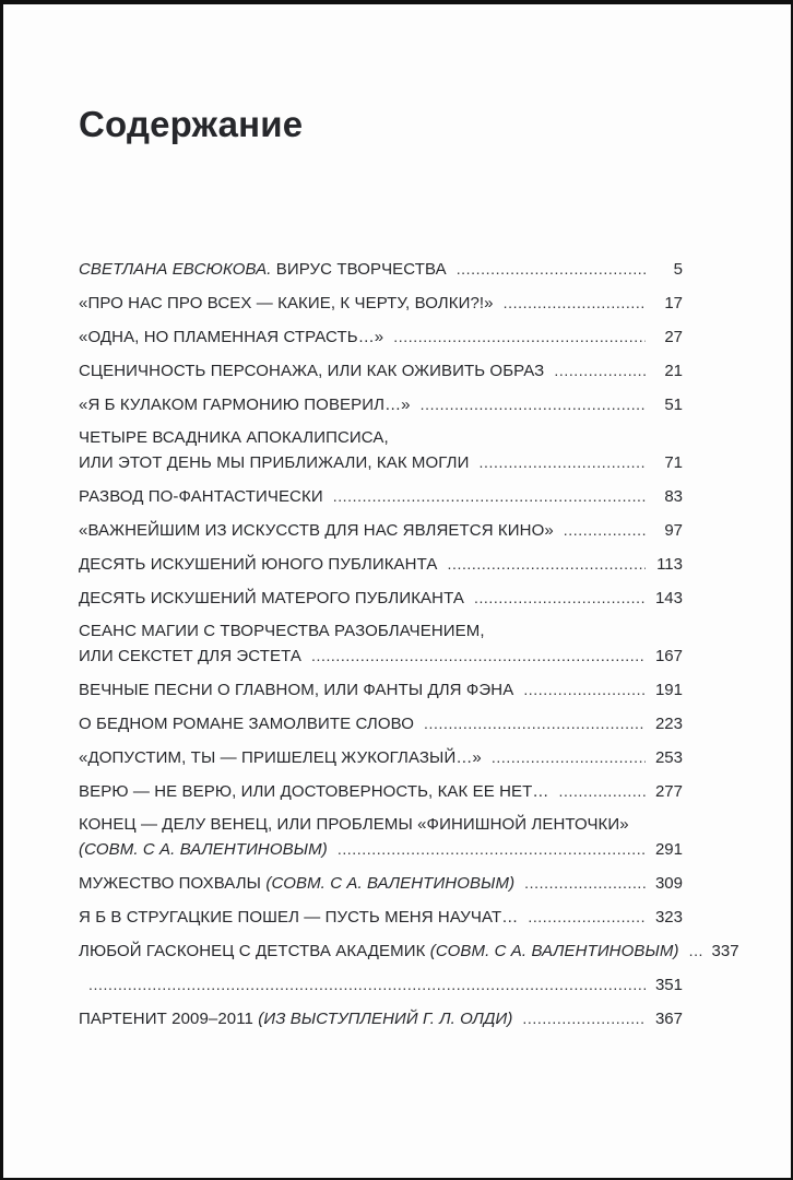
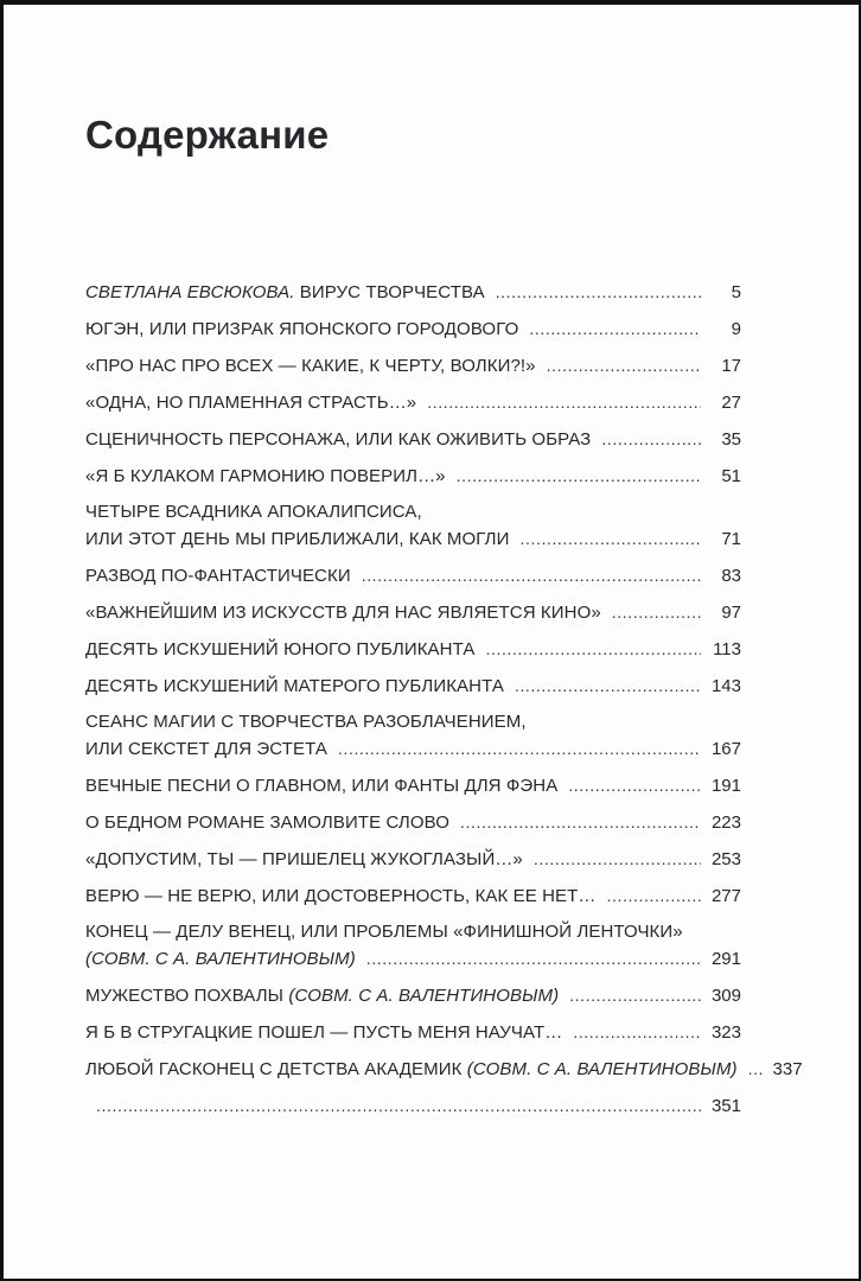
  Содержание
  СВЕТЛАНА ЕВСЮКОВА. ВИРУС ТВОРЧЕСТВА
  5
+ ЮГЭН, ИЛИ ПРИЗРАК ЯПОНСКОГО ГОРОДОВОГО
+ 9
  «ПРО НАС ПРО ВСЕХ — КАКИЕ, К ЧЕРТУ, ВОЛКИ?!»
  17
  «ОДНА, НО ПЛАМЕННАЯ СТРАСТЬ…»
  27
  СЦЕНИЧНОСТЬ ПЕРСОНАЖА, ИЛИ КАК ОЖИВИТЬ ОБРАЗ
- 21
+ 35
  «Я Б КУЛАКОМ ГАРМОНИЮ ПОВЕРИЛ…»
  51
  ЧЕТЫРЕ ВСАДНИКА АПОКАЛИПСИСА,
  ИЛИ ЭТОТ ДЕНЬ МЫ ПРИБЛИЖАЛИ, КАК МОГЛИ
  71
  РАЗВОД ПО-ФАНТАСТИЧЕСКИ
  83
  «ВАЖНЕЙШИМ ИЗ ИСКУССТВ ДЛЯ НАС ЯВЛЯЕТСЯ КИНО»
  97
  ДЕСЯТЬ ИСКУШЕНИЙ ЮНОГО ПУБЛИКАНТА
  113
  ДЕСЯТЬ ИСКУШЕНИЙ МАТЕРОГО ПУБЛИКАНТА
  143
  СЕАНС МАГИИ С ТВОРЧЕСТВА РАЗОБЛАЧЕНИЕМ,
  ИЛИ СЕКСТЕТ ДЛЯ ЭСТЕТА
  167
  ВЕЧНЫЕ ПЕСНИ О ГЛАВНОМ, ИЛИ ФАНТЫ ДЛЯ ФЭНА
  191
  О БЕДНОМ РОМАНЕ ЗАМОЛВИТЕ СЛОВО
  223
  «ДОПУСТИМ, ТЫ — ПРИШЕЛЕЦ ЖУКОГЛАЗЫЙ…»
  253
  ВЕРЮ — НЕ ВЕРЮ, ИЛИ ДОСТОВЕРНОСТЬ, КАК ЕЕ НЕТ…
  277
  КОНЕЦ — ДЕЛУ ВЕНЕЦ, ИЛИ ПРОБЛЕМЫ «ФИНИШНОЙ ЛЕНТОЧКИ»
  (СОВМ. С А. ВАЛЕНТИНОВЫМ)
  291
  МУЖЕСТВО ПОХВАЛЫ (СОВМ. С А. ВАЛЕНТИНОВЫМ)
  309
  Я Б В СТРУГАЦКИЕ ПОШЕЛ — ПУСТЬ МЕНЯ НАУЧАТ…
  323
  ЛЮБОЙ ГАСКОНЕЦ С ДЕТСТВА АКАДЕМИК (СОВМ. С А. ВАЛЕНТИНОВЫМ)
  337
  351
- ПАРТЕНИТ 2009–2011 (ИЗ ВЫСТУПЛЕНИЙ Г. Л. ОЛДИ)
- 367
